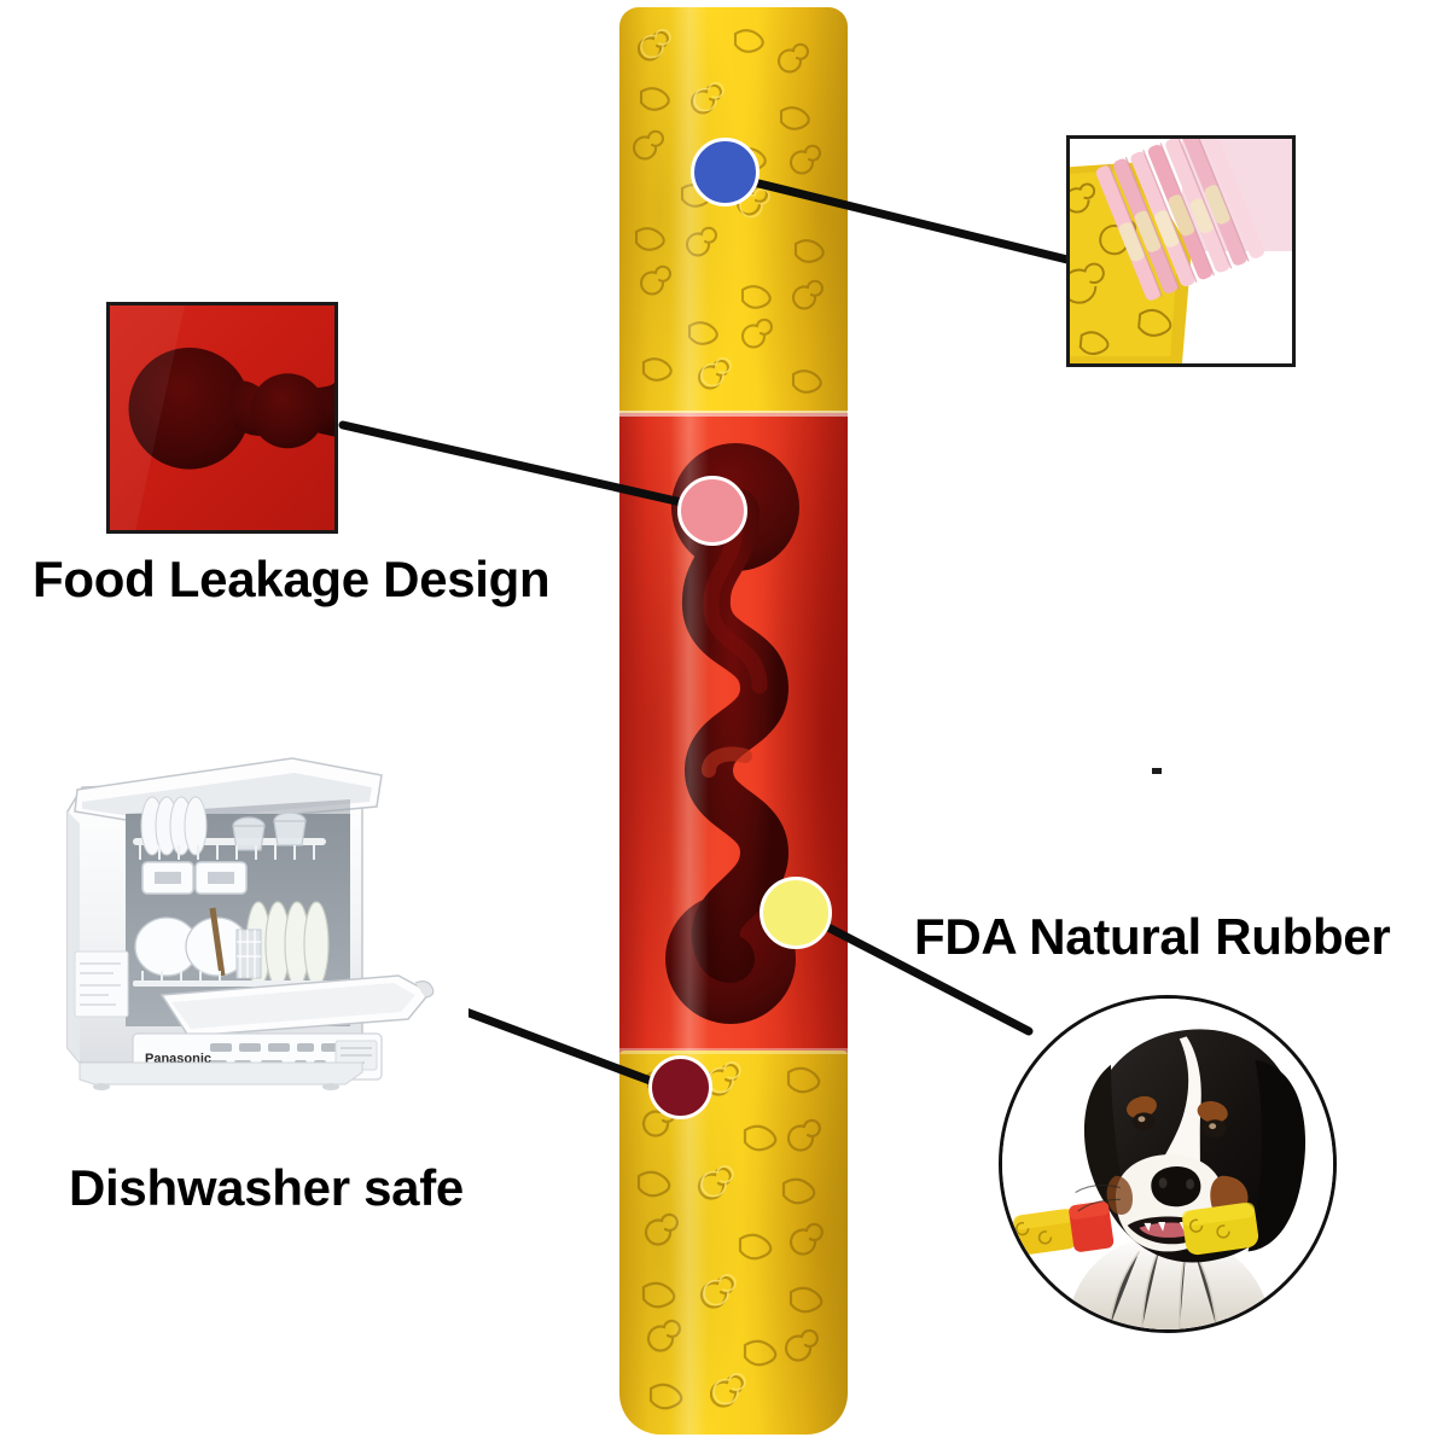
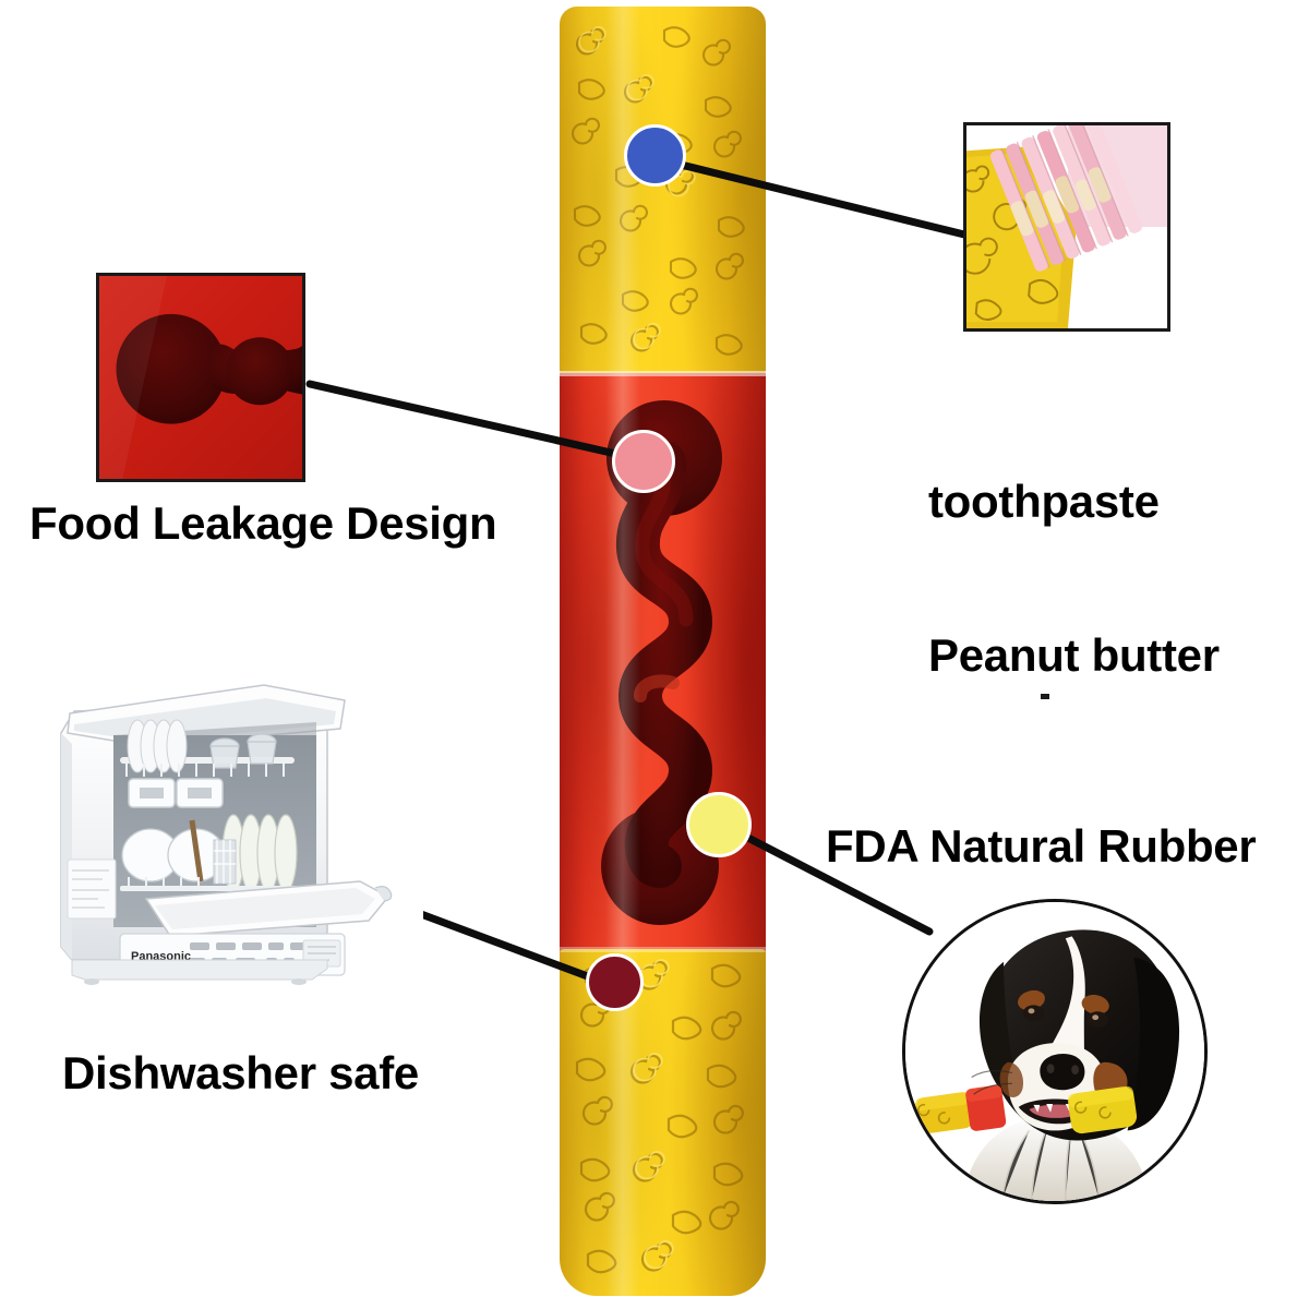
+ toothpaste
+ Peanut butter
  Food Leakage Design
  Panasonic
  Dishwasher safe
  FDA Natural Rubber
